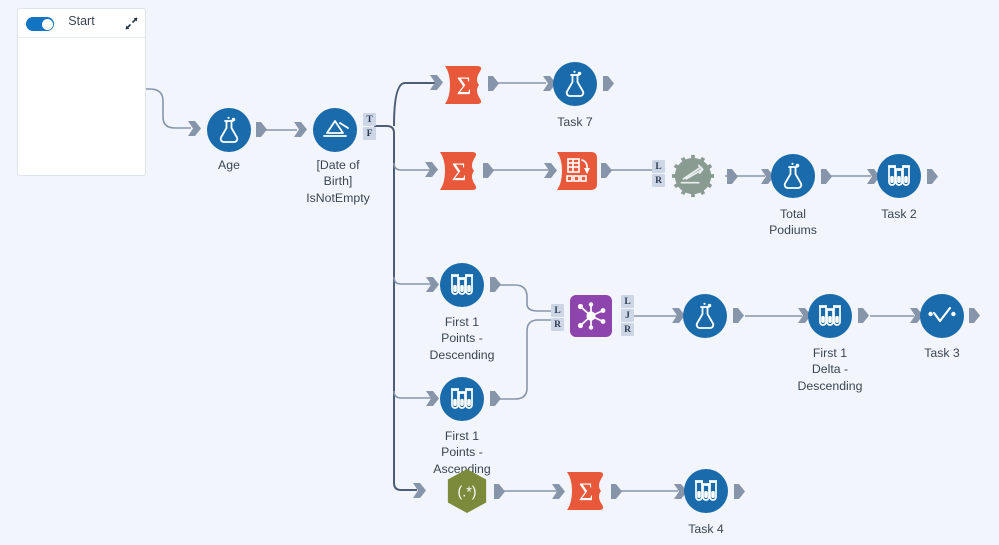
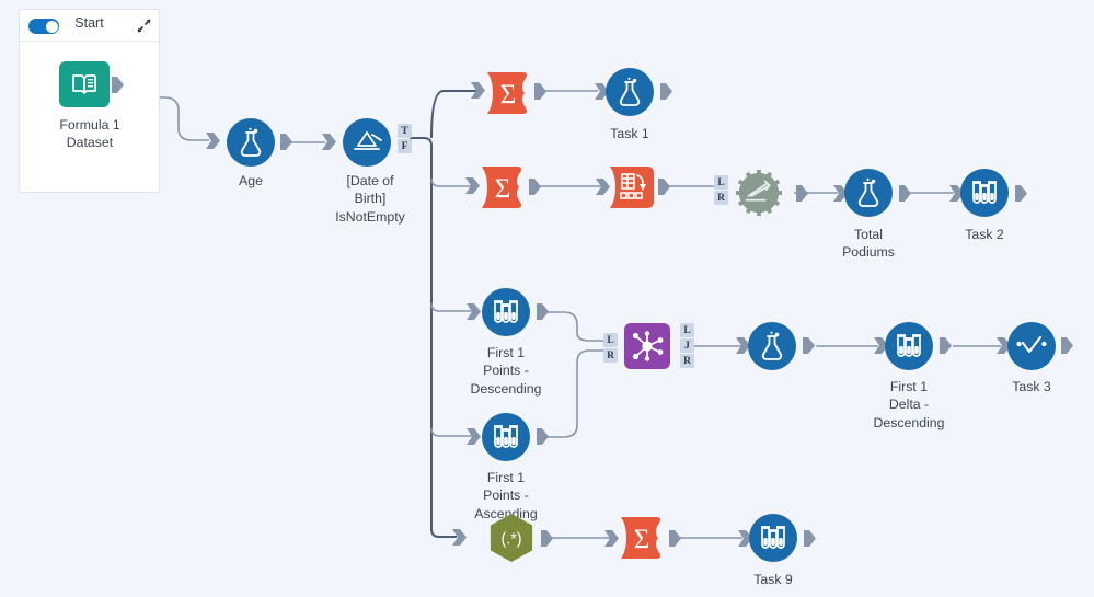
  Start
+ Formula 1
+ Dataset
  Age
  [Date of
  Birth]
  IsNotEmpty
  T
  F
  Σ
- Task 7
+ Task 1
  Σ
  L
  R
  Total
  Podiums
  Task 2
  First 1
  Points -
  Descending
  First 1
  Points -
  Ascending
  L
  R
  L
  J
  R
  First 1
  Delta -
  Descending
  Task 3
  (.*)
  Σ
- Task 4
+ Task 9
